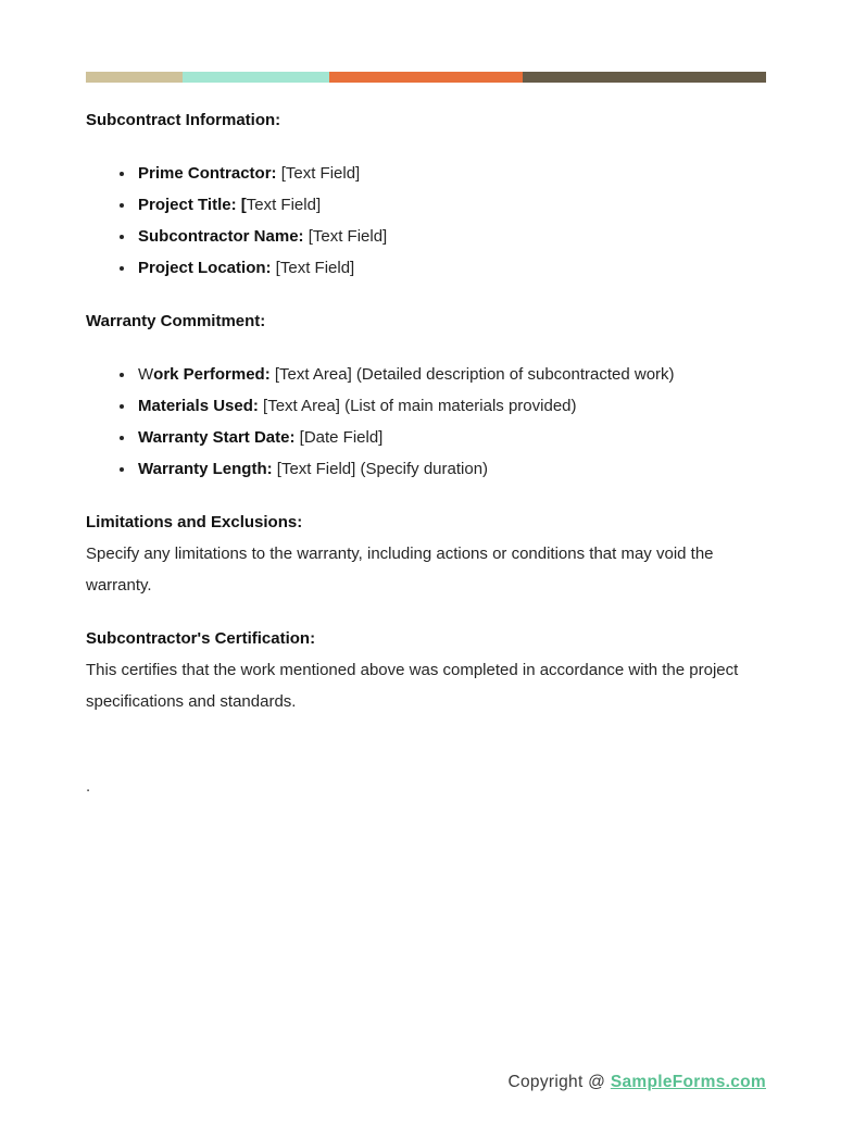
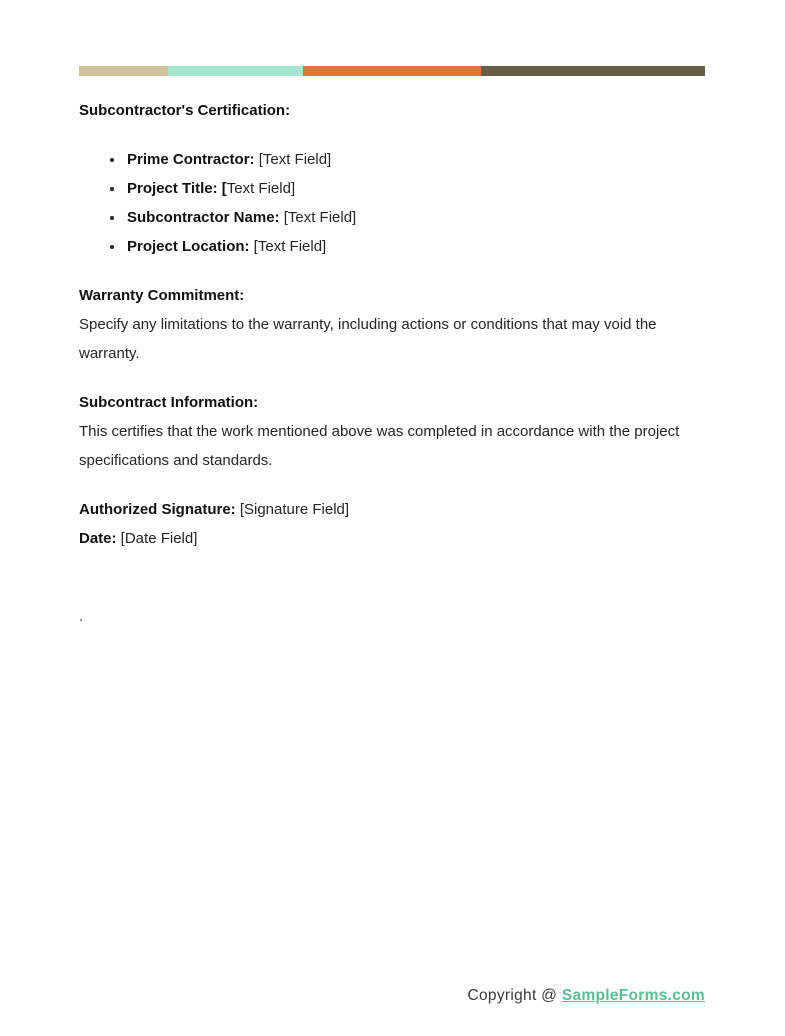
- Subcontract Information:
+ Subcontractor's Certification:
  Prime Contractor: [Text Field]
  Project Title: [Text Field]
  Subcontractor Name: [Text Field]
  Project Location: [Text Field]
  Warranty Commitment:
- Work Performed: [Text Area] (Detailed description of subcontracted work)
- Materials Used: [Text Area] (List of main materials provided)
- Warranty Start Date: [Date Field]
- Warranty Length: [Text Field] (Specify duration)
- Limitations and Exclusions:
  Specify any limitations to the warranty, including actions or conditions that may void the warranty.
- Subcontractor's Certification:
+ Subcontract Information:
  This certifies that the work mentioned above was completed in accordance with the project specifications and standards.
+ Authorized Signature: [Signature Field]
+ Date: [Date Field]
  .
  Copyright @ SampleForms.com
